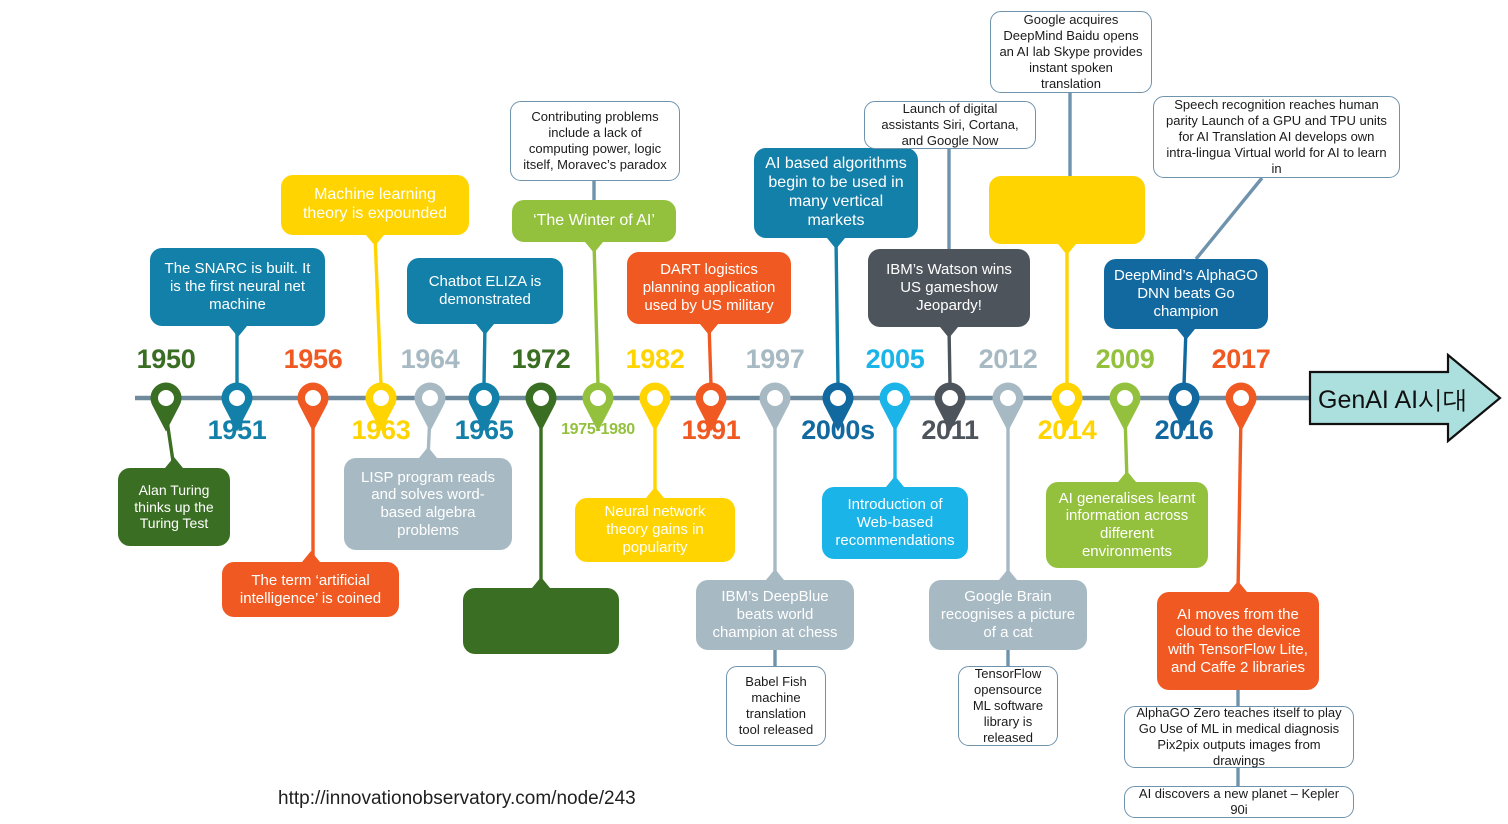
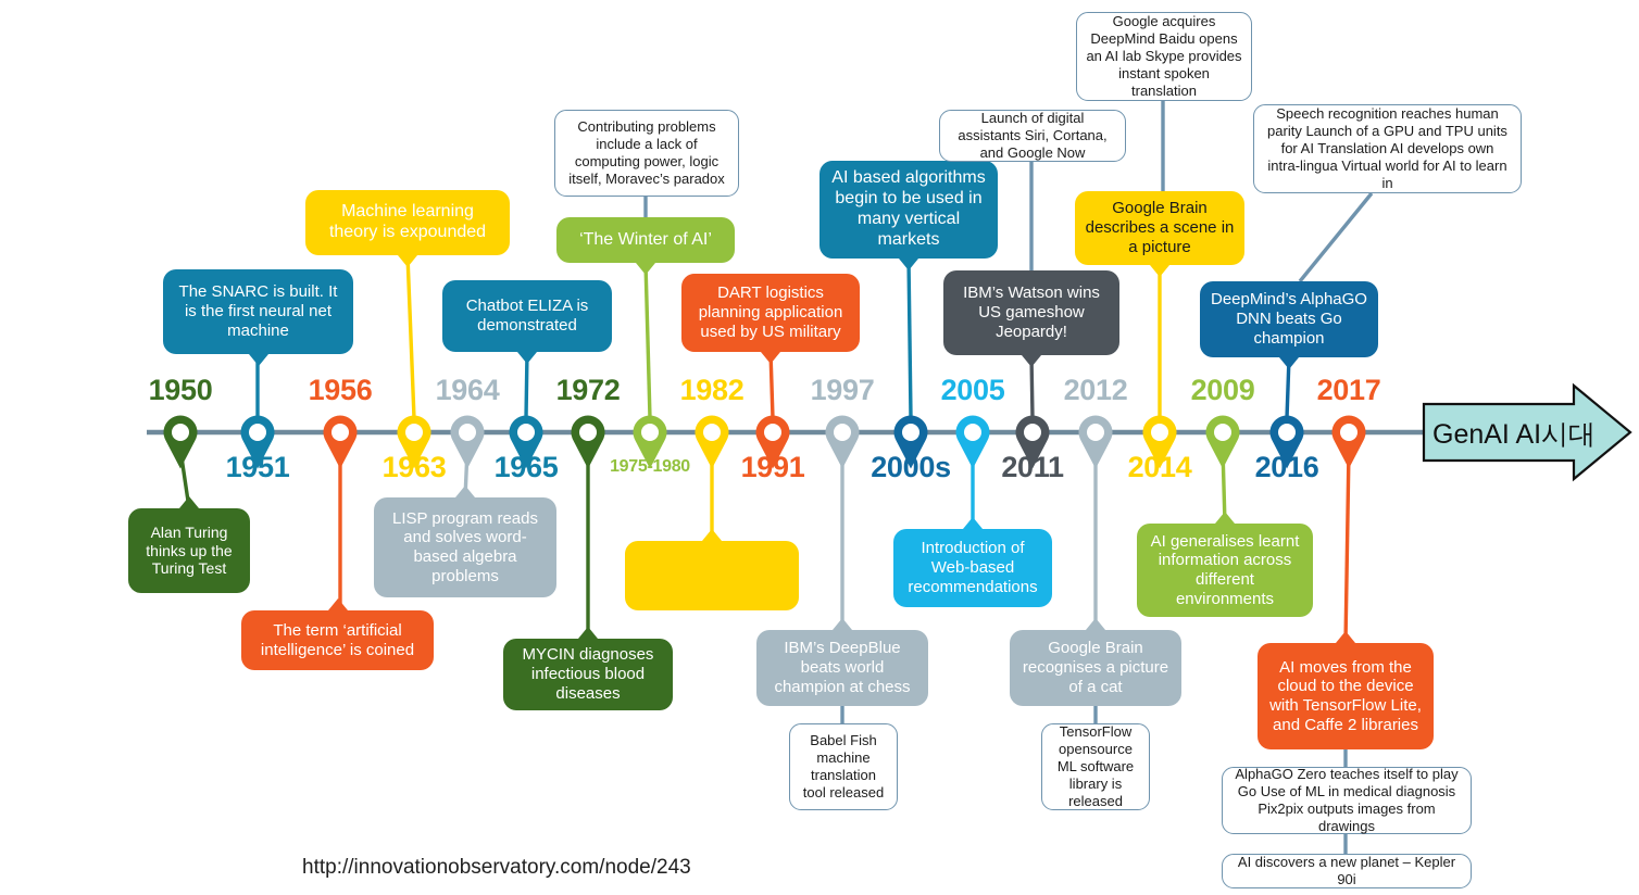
  Alan Turing thinks up the Turing Test
  The SNARC is built. It is the first neural net machine
  The term ‘artificial intelligence’ is coined
  Machine learning theory is expounded
  LISP program reads and solves word-based algebra problems
  Chatbot ELIZA is demonstrated
+ MYCIN diagnoses infectious blood diseases
  ‘The Winter of AI’
  Contributing problems include a lack of computing power, logic itself, Moravec’s paradox
- Neural network theory gains in popularity
  DART logistics planning application used by US military
  IBM’s DeepBlue beats world champion at chess
  Babel Fish machine translation tool released
  AI based algorithms begin to be used in many vertical markets
  Introduction of Web-based recommendations
  IBM’s Watson wins US gameshow Jeopardy!
  Launch of digital assistants Siri, Cortana, and Google Now
  Google Brain recognises a picture of a cat
  TensorFlow opensource ML software library is released
+ Google Brain describes a scene in a picture
  Google acquires DeepMind Baidu opens an AI lab Skype provides instant spoken translation
  AI generalises learnt information across different environments
  DeepMind’s AlphaGO DNN beats Go champion
  Speech recognition reaches human parity Launch of a GPU and TPU units for AI Translation AI develops own intra-lingua Virtual world for AI to learn in
  AI moves from the cloud to the device with TensorFlow Lite, and Caffe 2 libraries
  AlphaGO Zero teaches itself to play Go Use of ML in medical diagnosis Pix2pix outputs images from drawings
  AI discovers a new planet – Kepler 90i
  1950
  1951
  1956
  1963
  1964
  1965
  1972
  1975-1980
  1982
  1991
  1997
  2000s
  2005
  2011
  2012
  2014
  2009
  2016
  2017
  GenAI AI시대
  http://innovationobservatory.com/node/243
